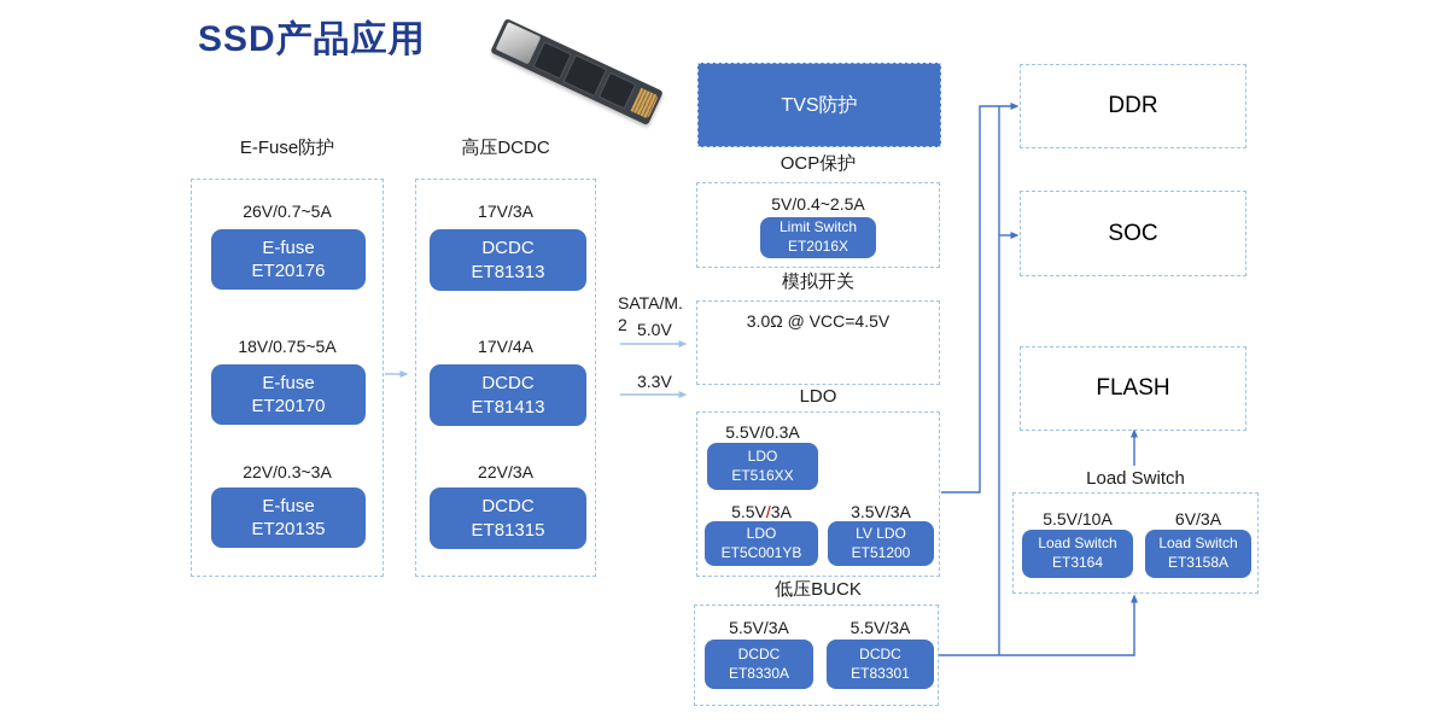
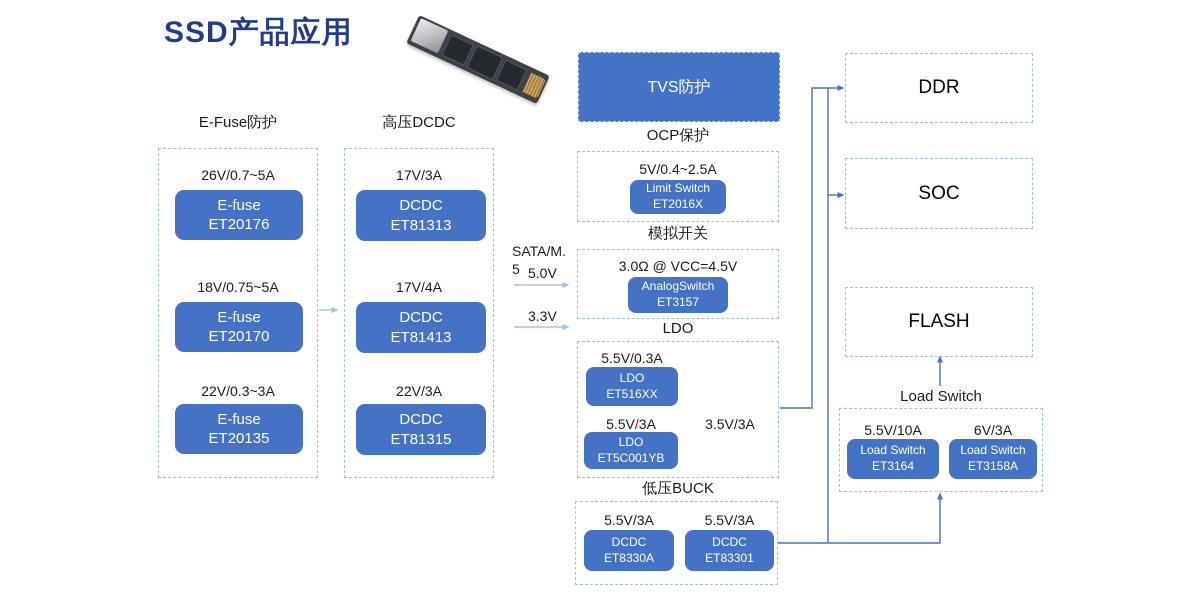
  SSD产品应用
  E-Fuse防护
  高压DCDC
  26V/0.7~5A
  E-fuse
  ET20176
  18V/0.75~5A
  E-fuse
  ET20170
  22V/0.3~3A
  E-fuse
  ET20135
  17V/3A
  DCDC
  ET81313
  17V/4A
  DCDC
  ET81413
  22V/3A
  DCDC
  ET81315
  SATA/M.
- 2
+ 5
  5.0V
  3.3V
  TVS防护
  OCP保护
  5V/0.4~2.5A
  Limit Switch
  ET2016X
  模拟开关
  3.0Ω @ VCC=4.5V
+ AnalogSwitch
+ ET3157
  LDO
  5.5V/0.3A
  LDO
  ET516XX
  5.5V/3A
  LDO
  ET5C001YB
  3.5V/3A
- LV LDO
- ET51200
  低压BUCK
  5.5V/3A
  DCDC
  ET8330A
  5.5V/3A
  DCDC
  ET83301
  DDR
  SOC
  FLASH
  Load Switch
  5.5V/10A
  Load Switch
  ET3164
  6V/3A
  Load Switch
  ET3158A
